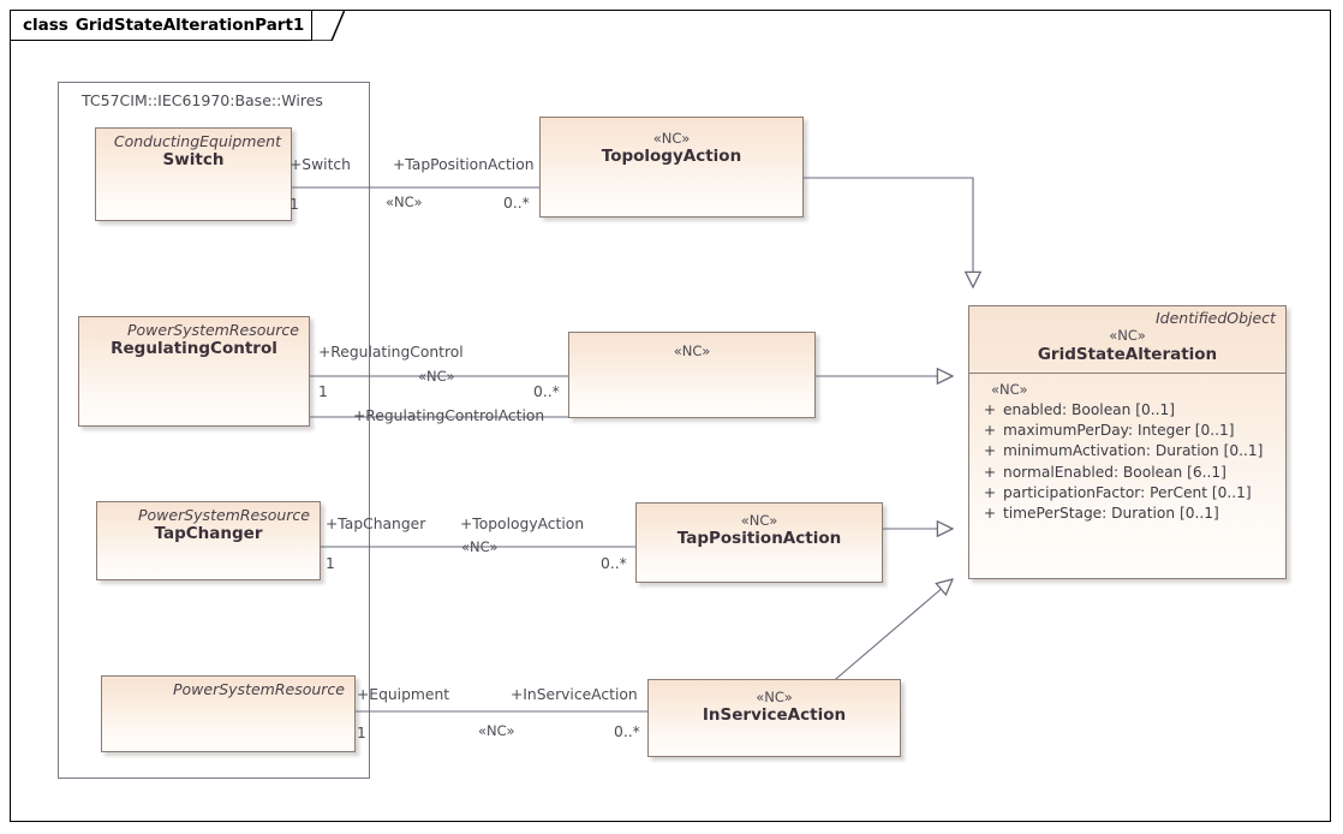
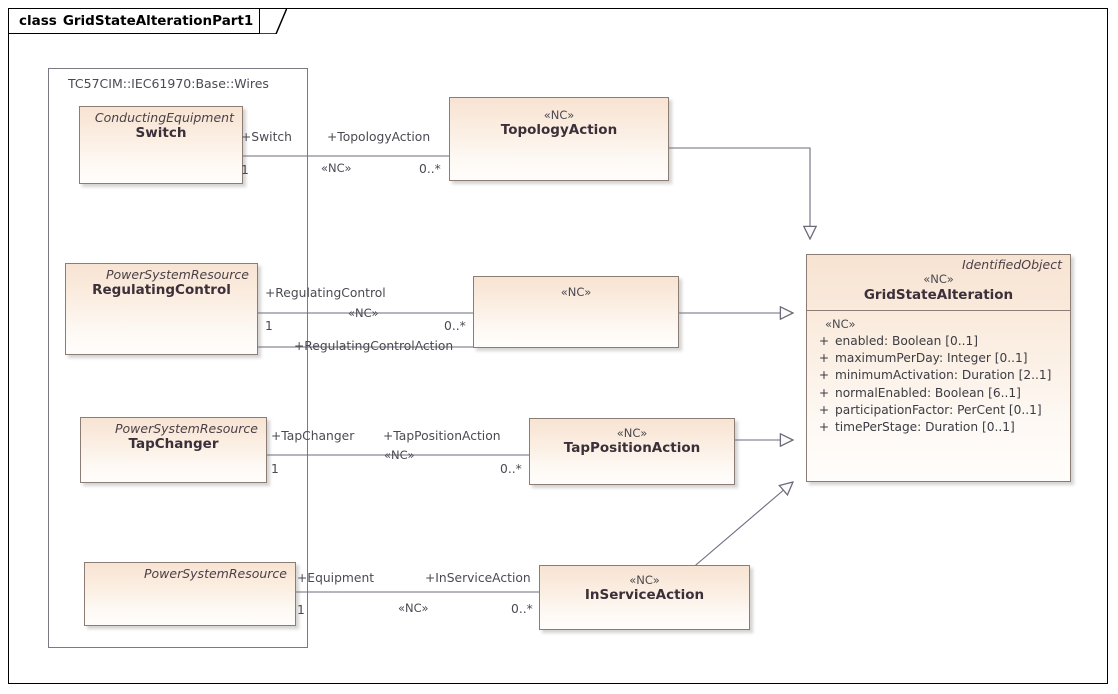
  class
  GridStateAlterationPart1
  TC57CIM::IEC61970:Base::Wires
  ConductingEquipment
  Switch
  PowerSystemResource
  RegulatingControl
  PowerSystemResource
  TapChanger
  PowerSystemResource
  «NC»
  TopologyAction
  «NC»
  «NC»
  TapPositionAction
  «NC»
  InServiceAction
  IdentifiedObject
  «NC»
  GridStateAlteration
  «NC»
  +
  enabled: Boolean [0..1]
  +
  maximumPerDay: Integer [0..1]
  +
- minimumActivation: Duration [0..1]
+ minimumActivation: Duration [2..1]
  +
  normalEnabled: Boolean [6..1]
  +
  participationFactor: PerCent [0..1]
  +
  timePerStage: Duration [0..1]
  +Switch
  1
  «NC»
- +TapPositionAction
+ +TopologyAction
  0..*
  +RegulatingControl
  1
  «NC»
  +RegulatingControlAction
  0..*
  +TapChanger
  1
  «NC»
- +TopologyAction
+ +TapPositionAction
  0..*
  +Equipment
  1
  «NC»
  +InServiceAction
  0..*
